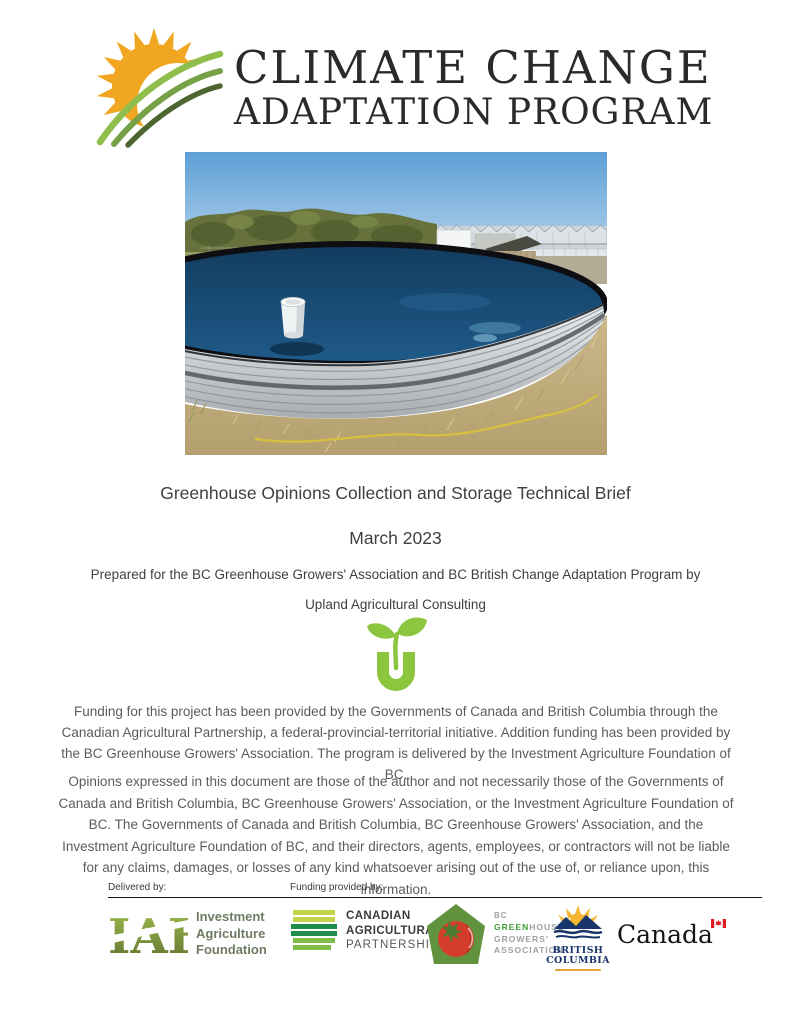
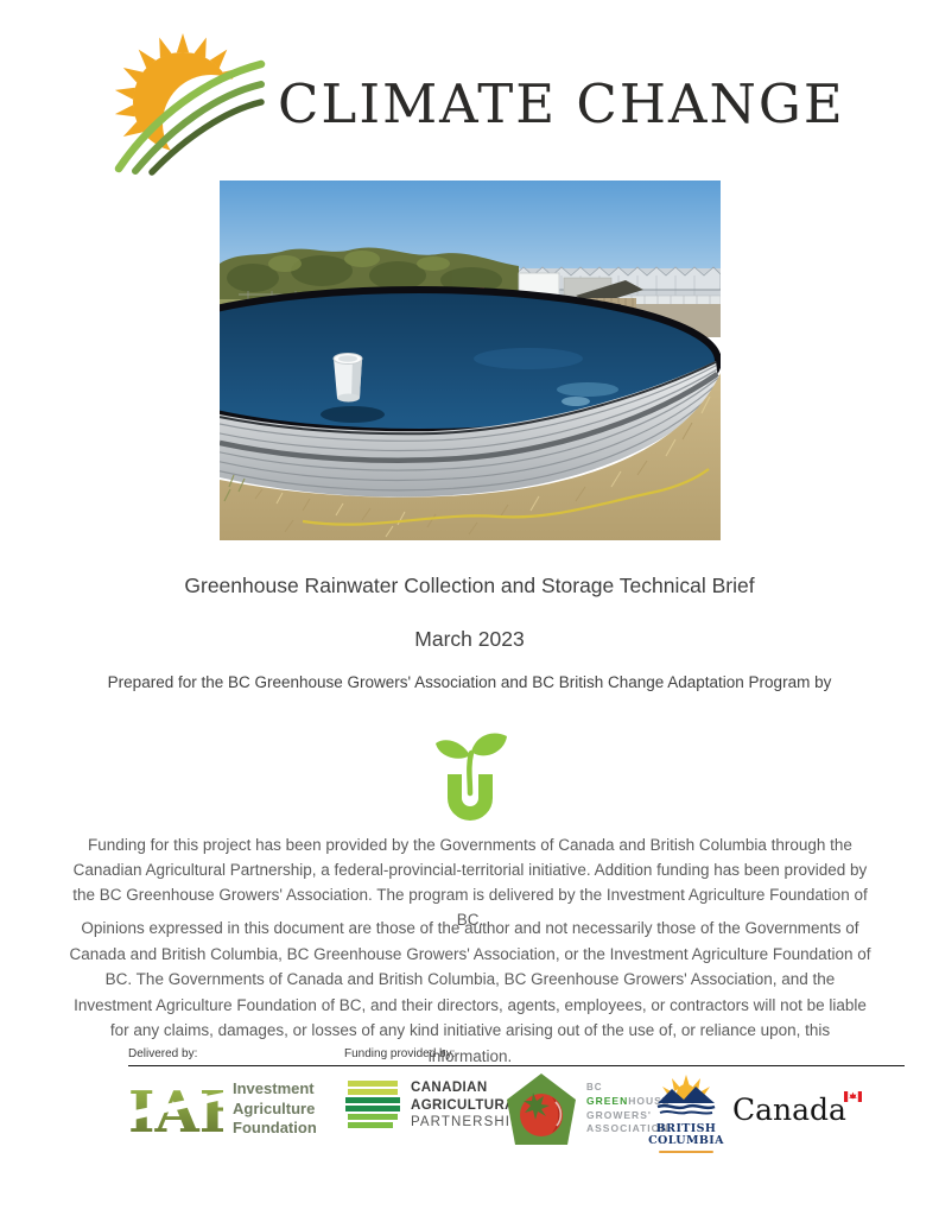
  CLIMATE CHANGE
- ADAPTATION PROGRAM
- Greenhouse Opinions Collection and Storage Technical Brief
+ Greenhouse Rainwater Collection and Storage Technical Brief
  March 2023
  Prepared for the BC Greenhouse Growers' Association and BC British Change Adaptation Program by
- Upland Agricultural Consulting
  Funding for this project has been provided by the Governments of Canada and British Columbia through the Canadian Agricultural Partnership, a federal-provincial-territorial initiative. Addition funding has been provided by the BC Greenhouse Growers' Association. The program is delivered by the Investment Agriculture Foundation of BC.
- Opinions expressed in this document are those of the author and not necessarily those of the Governments of Canada and British Columbia, BC Greenhouse Growers' Association, or the Investment Agriculture Foundation of BC. The Governments of Canada and British Columbia, BC Greenhouse Growers' Association, and the Investment Agriculture Foundation of BC, and their directors, agents, employees, or contractors will not be liable for any claims, damages, or losses of any kind whatsoever arising out of the use of, or reliance upon, this information.
+ Opinions expressed in this document are those of the author and not necessarily those of the Governments of Canada and British Columbia, BC Greenhouse Growers' Association, or the Investment Agriculture Foundation of BC. The Governments of Canada and British Columbia, BC Greenhouse Growers' Association, and the Investment Agriculture Foundation of BC, and their directors, agents, employees, or contractors will not be liable for any claims, damages, or losses of any kind initiative arising out of the use of, or reliance upon, this information.
  Delivered by:
  Funding provided by:
  Investment
  Agriculture
  Foundation
  CANADIAN
  AGRICULTUR
  PARTNERSHI
  BC
  GREENHOUS
  GROWERS'
  ASSOCIATION
  BRITISH
  COLUMBIA
  Canada
